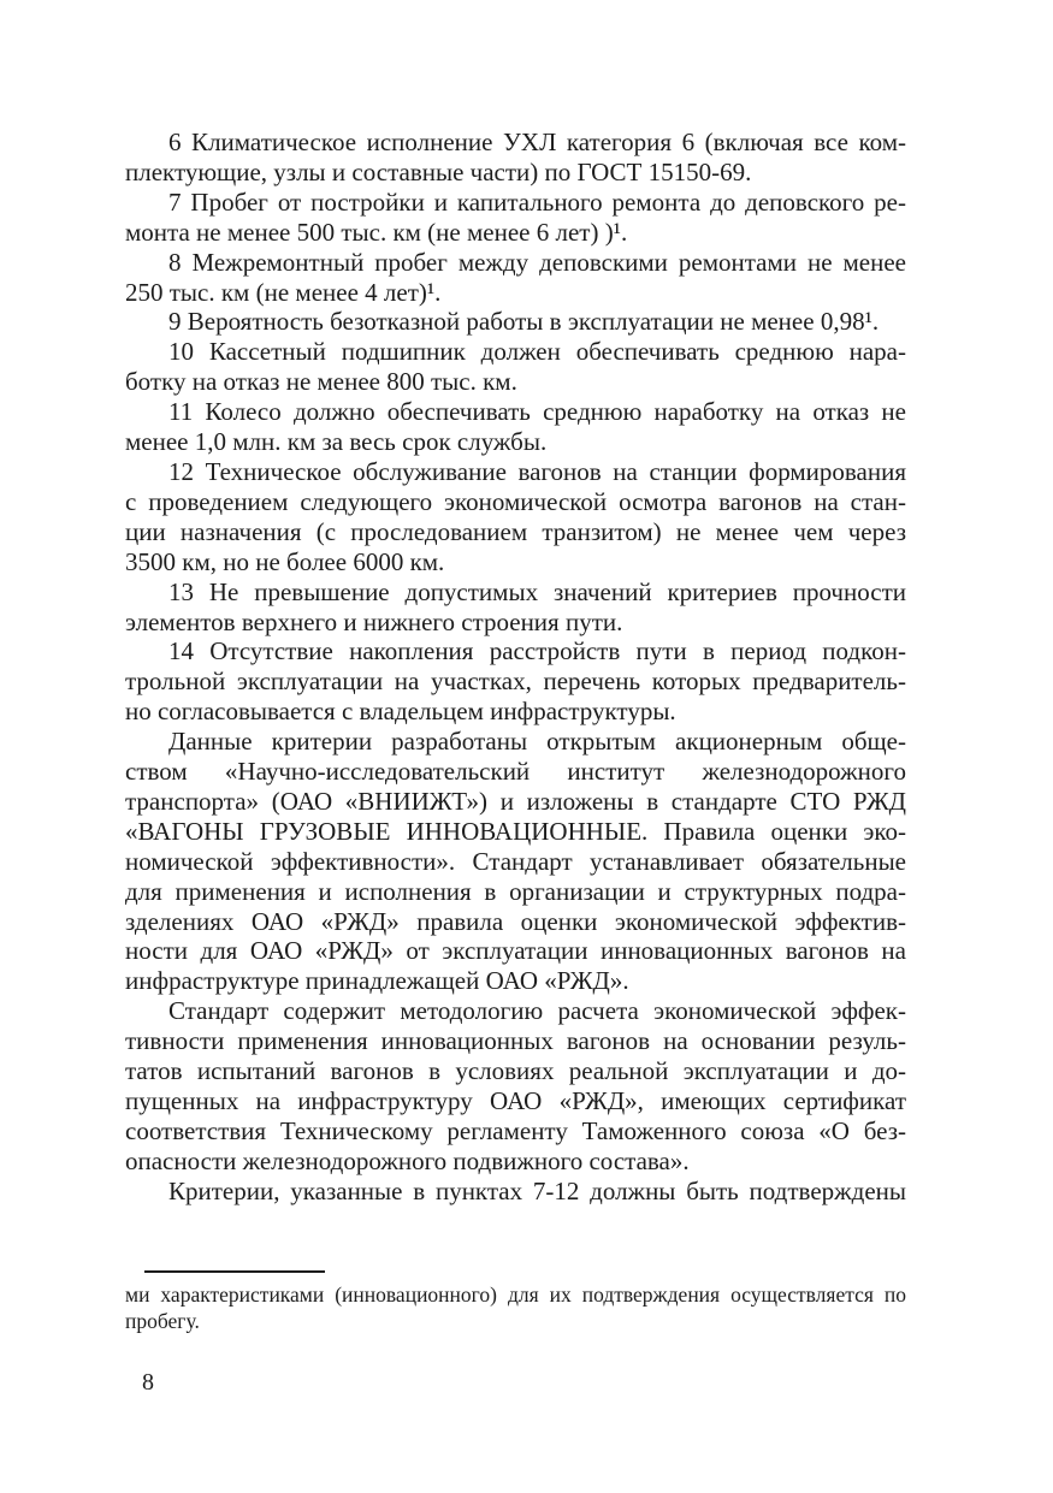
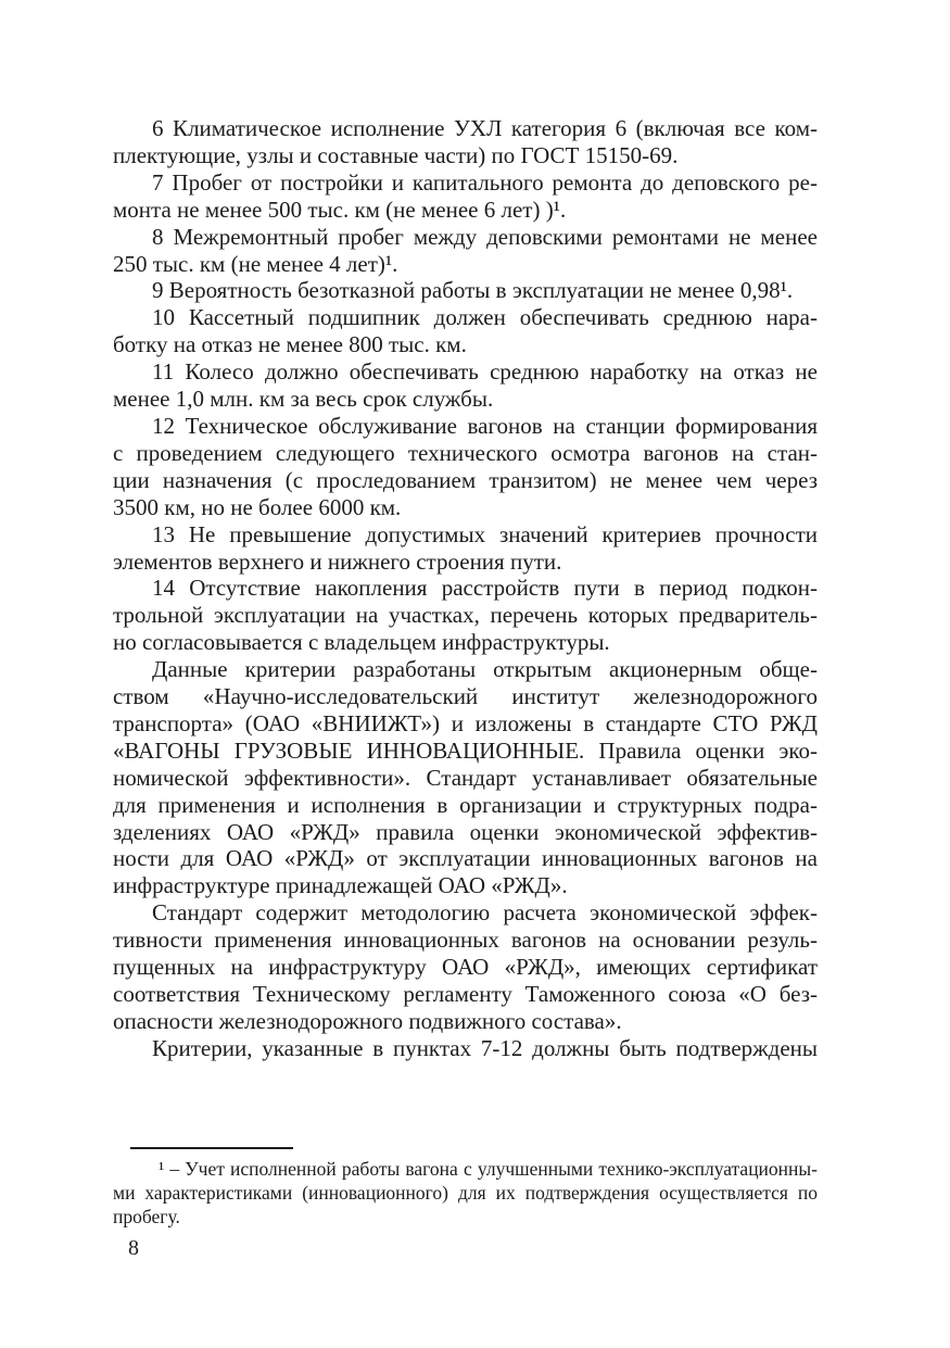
  6 Климатическое исполнение УХЛ категория 6 (включая все ком-
  плектующие, узлы и составные части) по ГОСТ 15150-69.
  7 Пробег от постройки и капитального ремонта до деповского ре-
  монта не менее 500 тыс. км (не менее 6 лет) )¹.
  8 Межремонтный пробег между деповскими ремонтами не менее
  250 тыс. км (не менее 4 лет)¹.
  9 Вероятность безотказной работы в эксплуатации не менее 0,98¹.
  10 Кассетный подшипник должен обеспечивать среднюю нара-
  ботку на отказ не менее 800 тыс. км.
  11 Колесо должно обеспечивать среднюю наработку на отказ не
  менее 1,0 млн. км за весь срок службы.
  12 Техническое обслуживание вагонов на станции формирования
- с проведением следующего экономической осмотра вагонов на стан-
+ с проведением следующего технического осмотра вагонов на стан-
  ции назначения (с проследованием транзитом) не менее чем через
  3500 км, но не более 6000 км.
  13 Не превышение допустимых значений критериев прочности
  элементов верхнего и нижнего строения пути.
  14 Отсутствие накопления расстройств пути в период подкон-
  трольной эксплуатации на участках, перечень которых предваритель-
  но согласовывается с владельцем инфраструктуры.
  Данные критерии разработаны открытым акционерным обще-
  ством «Научно-исследовательский институт железнодорожного
  транспорта» (ОАО «ВНИИЖТ») и изложены в стандарте СТО РЖД
  «ВАГОНЫ ГРУЗОВЫЕ ИННОВАЦИОННЫЕ. Правила оценки эко-
  номической эффективности». Стандарт устанавливает обязательные
  для применения и исполнения в организации и структурных подра-
  зделениях ОАО «РЖД» правила оценки экономической эффектив-
  ности для ОАО «РЖД» от эксплуатации инновационных вагонов на
  инфраструктуре принадлежащей ОАО «РЖД».
  Стандарт содержит методологию расчета экономической эффек-
  тивности применения инновационных вагонов на основании резуль-
- татов испытаний вагонов в условиях реальной эксплуатации и до-
  пущенных на инфраструктуру ОАО «РЖД», имеющих сертификат
  соответствия Техническому регламенту Таможенного союза «О без-
  опасности железнодорожного подвижного состава».
  Критерии, указанные в пунктах 7-12 должны быть подтверждены
+ ¹ – Учет исполненной работы вагона с улучшенными технико-эксплуатационны-
  ми характеристиками (инновационного) для их подтверждения осуществляется по
  пробегу.
  8
